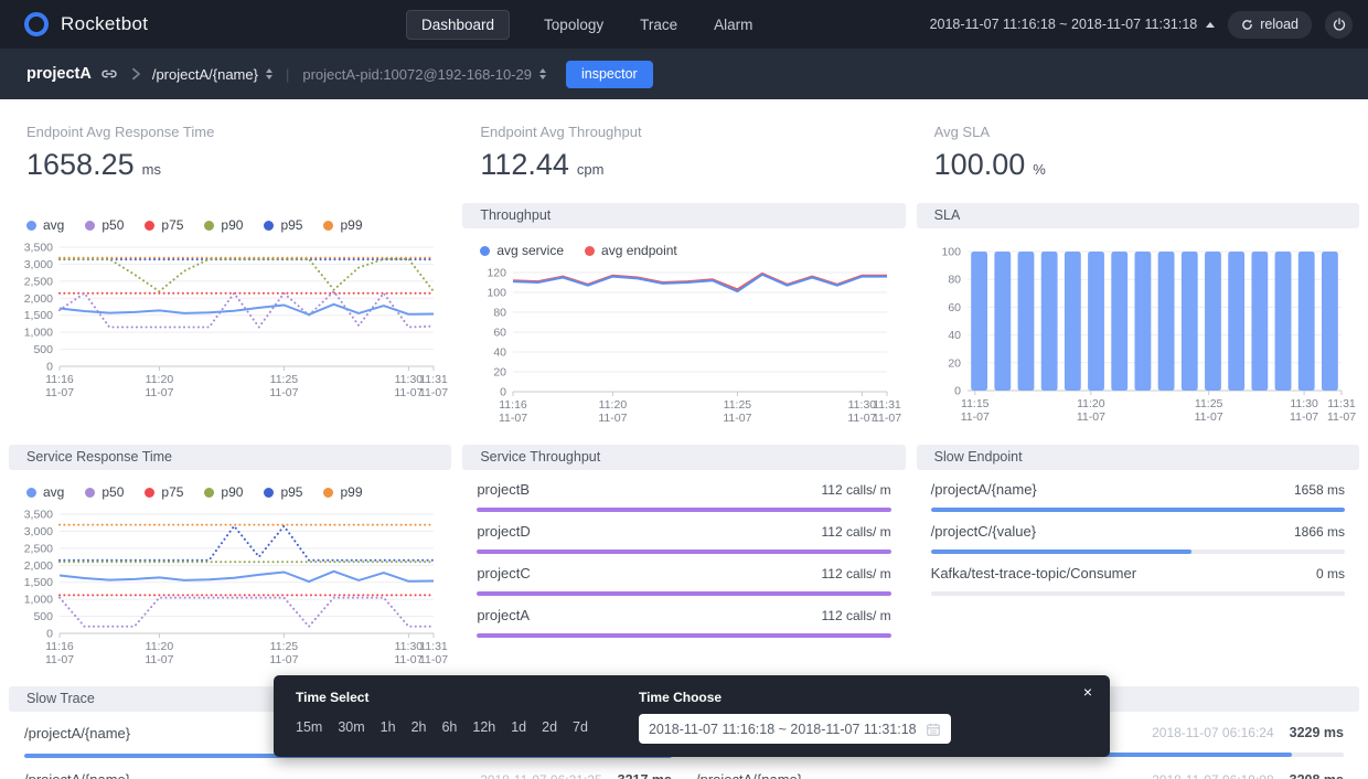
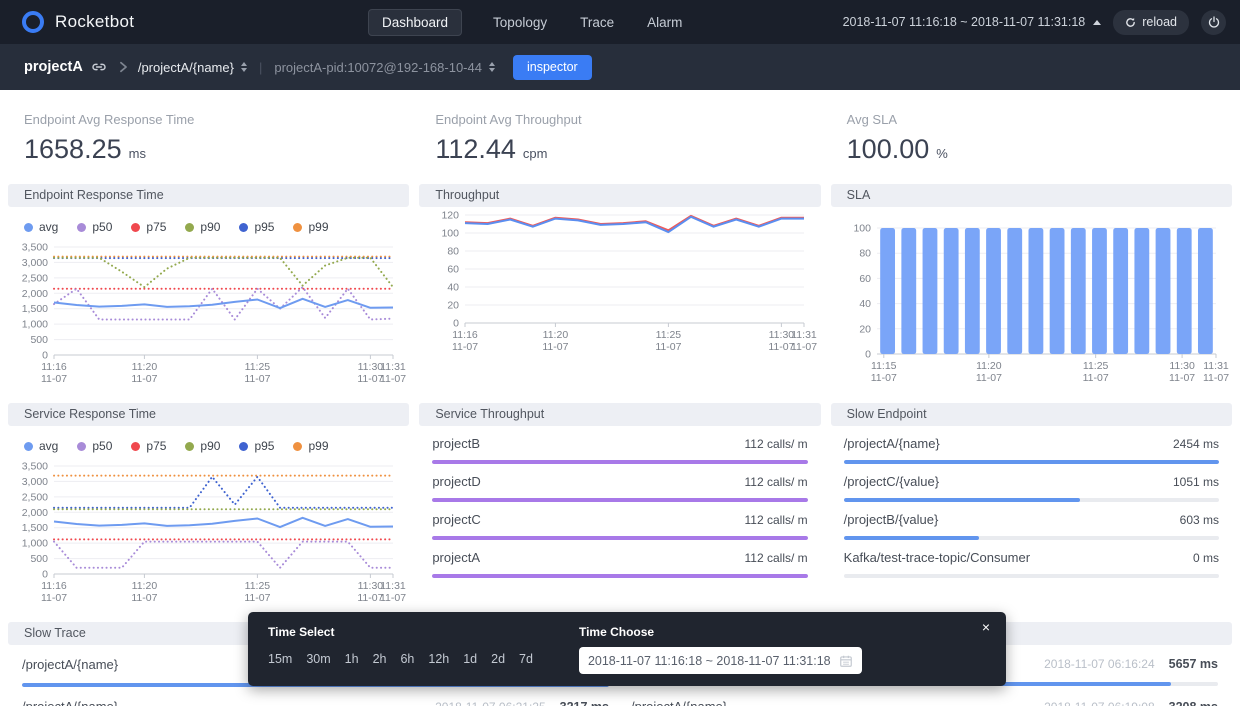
  Rocketbot
  Dashboard
  Topology
  Trace
  Alarm
  2018-11-07 11:16:18 ~ 2018-11-07 11:31:18
  reload
  projectA
  /projectA/{name}
  |
- projectA-pid:10072@192-168-10-29
+ projectA-pid:10072@192-168-10-44
  inspector
  Endpoint Avg Response Time
  1658.25
  ms
  Endpoint Avg Throughput
  112.44
  cpm
  Avg SLA
  100.00
  %
+ Endpoint Response Time
  avg
  p50
  p75
  p90
  p95
  p99
  0
  500
  1,000
  1,500
  2,000
  2,500
  3,000
  3,500
  11:16
  11-07
  11:20
  11-07
  11:25
  11-07
  11:30
  11-07
  11:31
  11-07
  Throughput
- avg service
- avg endpoint
  0
  20
  40
  60
  80
  100
  120
  11:16
  11-07
  11:20
  11-07
  11:25
  11-07
  11:30
  11-07
  11:31
  11-07
  SLA
  0
  20
  40
  60
  80
  100
  11:15
  11-07
  11:20
  11-07
  11:25
  11-07
  11:30
  11-07
  11:31
  11-07
  Service Response Time
  avg
  p50
  p75
  p90
  p95
  p99
  0
  500
  1,000
  1,500
  2,000
  2,500
  3,000
  3,500
  11:16
  11-07
  11:20
  11-07
  11:25
  11-07
  11:30
  11-07
  11:31
  11-07
  Service Throughput
  projectB
  112 calls/ m
  projectD
  112 calls/ m
  projectC
  112 calls/ m
  projectA
  112 calls/ m
  Slow Endpoint
  /projectA/{name}
- 1658 ms
+ 2454 ms
  /projectC/{value}
- 1866 ms
+ 1051 ms
+ /projectB/{value}
+ 603 ms
  Kafka/test-trace-topic/Consumer
  0 ms
  Slow Trace
  /projectA/{name}
  2018-11-07 06:16:24
- 3229 ms
+ 5657 ms
  Time Select
  15m
  30m
  1h
  2h
  6h
  12h
  1d
  2d
  7d
  Time Choose
  2018-11-07 11:16:18 ~ 2018-11-07 11:31:18
  ×
